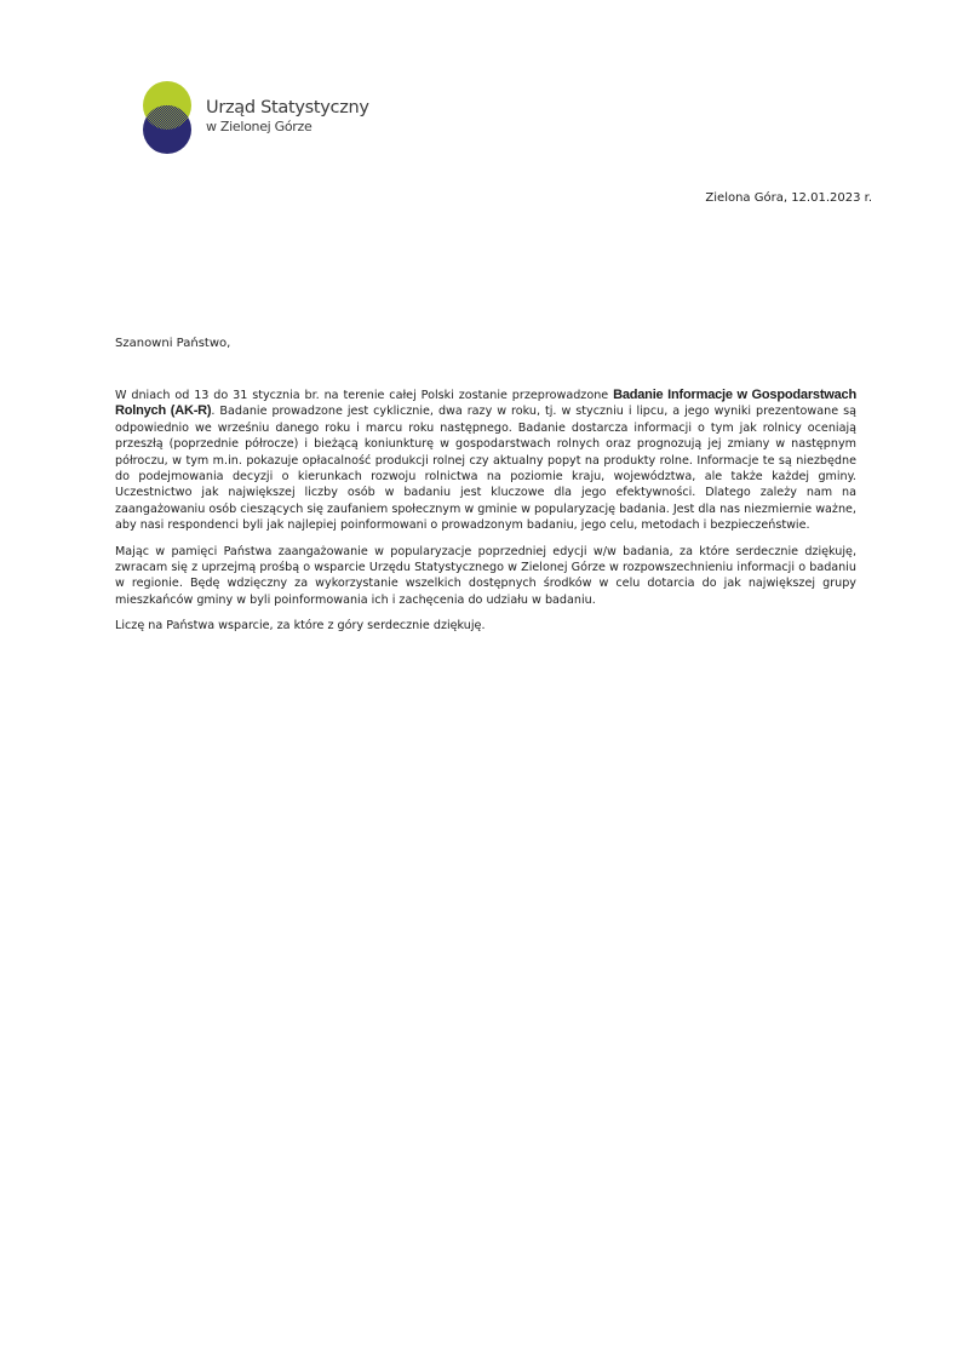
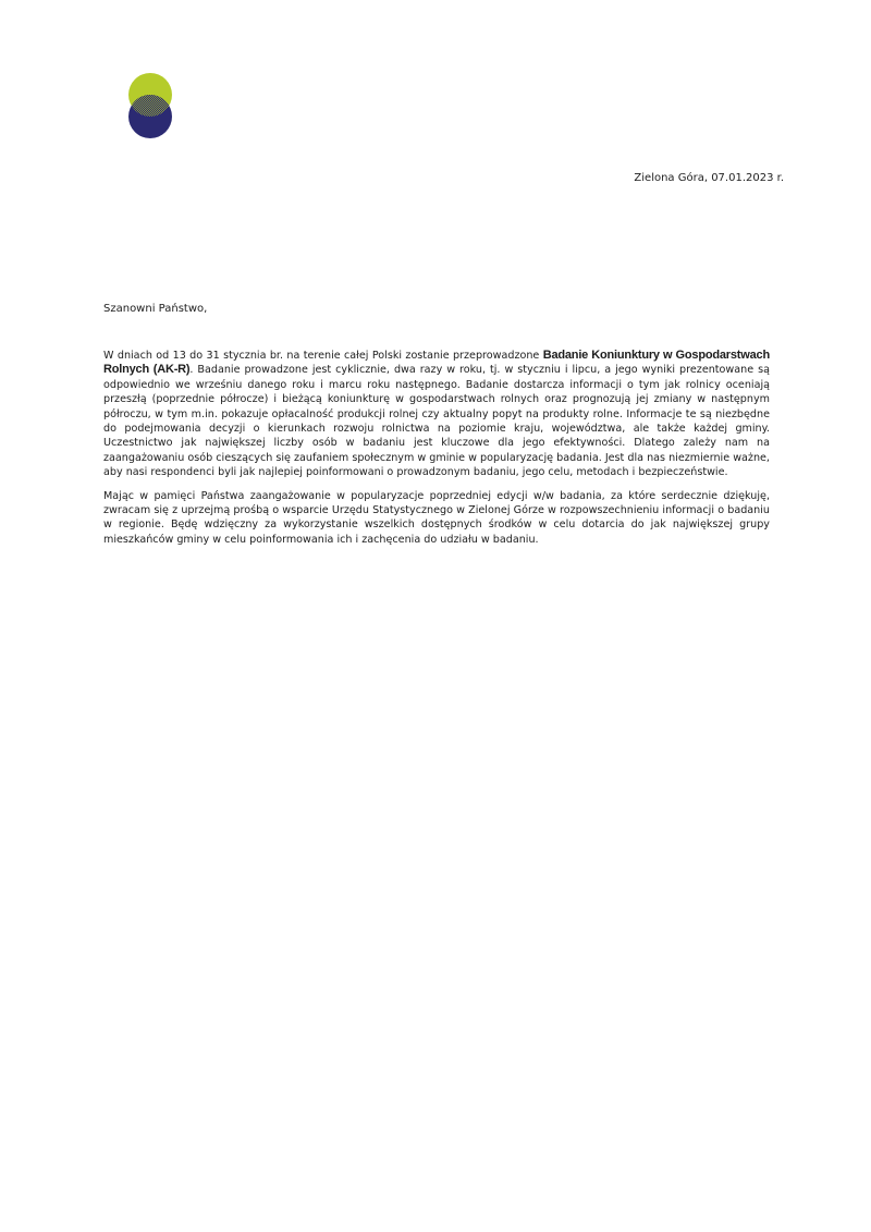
- Urząd Statystyczny
- w Zielonej Górze
- Zielona Góra, 12.01.2023 r.
+ Zielona Góra, 07.01.2023 r.
  Szanowni Państwo,
- W dniach od 13 do 31 stycznia br. na terenie całej Polski zostanie przeprowadzone Badanie Informacje w Gospodarstwach Rolnych (AK-R). Badanie prowadzone jest cyklicznie, dwa razy w roku, tj. w styczniu i lipcu, a jego wyniki prezentowane są odpowiednio we wrześniu danego roku i marcu roku następnego. Badanie dostarcza informacji o tym jak rolnicy oceniają przeszłą (poprzednie półrocze) i bieżącą koniunkturę w gospodarstwach rolnych oraz prognozują jej zmiany w następnym półroczu, w tym m.in. pokazuje opłacalność produkcji rolnej czy aktualny popyt na produkty rolne. Informacje te są niezbędne do podejmowania decyzji o kierunkach rozwoju rolnictwa na poziomie kraju, województwa, ale także każdej gminy. Uczestnictwo jak największej liczby osób w badaniu jest kluczowe dla jego efektywności. Dlatego zależy nam na zaangażowaniu osób cieszących się zaufaniem społecznym w gminie w popularyzację badania. Jest dla nas niezmiernie ważne, aby nasi respondenci byli jak najlepiej poinformowani o prowadzonym badaniu, jego celu, metodach i bezpieczeństwie.
+ W dniach od 13 do 31 stycznia br. na terenie całej Polski zostanie przeprowadzone Badanie Koniunktury w Gospodarstwach Rolnych (AK-R). Badanie prowadzone jest cyklicznie, dwa razy w roku, tj. w styczniu i lipcu, a jego wyniki prezentowane są odpowiednio we wrześniu danego roku i marcu roku następnego. Badanie dostarcza informacji o tym jak rolnicy oceniają przeszłą (poprzednie półrocze) i bieżącą koniunkturę w gospodarstwach rolnych oraz prognozują jej zmiany w następnym półroczu, w tym m.in. pokazuje opłacalność produkcji rolnej czy aktualny popyt na produkty rolne. Informacje te są niezbędne do podejmowania decyzji o kierunkach rozwoju rolnictwa na poziomie kraju, województwa, ale także każdej gminy. Uczestnictwo jak największej liczby osób w badaniu jest kluczowe dla jego efektywności. Dlatego zależy nam na zaangażowaniu osób cieszących się zaufaniem społecznym w gminie w popularyzację badania. Jest dla nas niezmiernie ważne, aby nasi respondenci byli jak najlepiej poinformowani o prowadzonym badaniu, jego celu, metodach i bezpieczeństwie.
- Mając w pamięci Państwa zaangażowanie w popularyzacje poprzedniej edycji w/w badania, za które serdecznie dziękuję, zwracam się z uprzejmą prośbą o wsparcie Urzędu Statystycznego w Zielonej Górze w rozpowszechnieniu informacji o badaniu w regionie. Będę wdzięczny za wykorzystanie wszelkich dostępnych środków w celu dotarcia do jak największej grupy mieszkańców gminy w byli poinformowania ich i zachęcenia do udziału w badaniu.
+ Mając w pamięci Państwa zaangażowanie w popularyzacje poprzedniej edycji w/w badania, za które serdecznie dziękuję, zwracam się z uprzejmą prośbą o wsparcie Urzędu Statystycznego w Zielonej Górze w rozpowszechnieniu informacji o badaniu w regionie. Będę wdzięczny za wykorzystanie wszelkich dostępnych środków w celu dotarcia do jak największej grupy mieszkańców gminy w celu poinformowania ich i zachęcenia do udziału w badaniu.
- Liczę na Państwa wsparcie, za które z góry serdecznie dziękuję.
